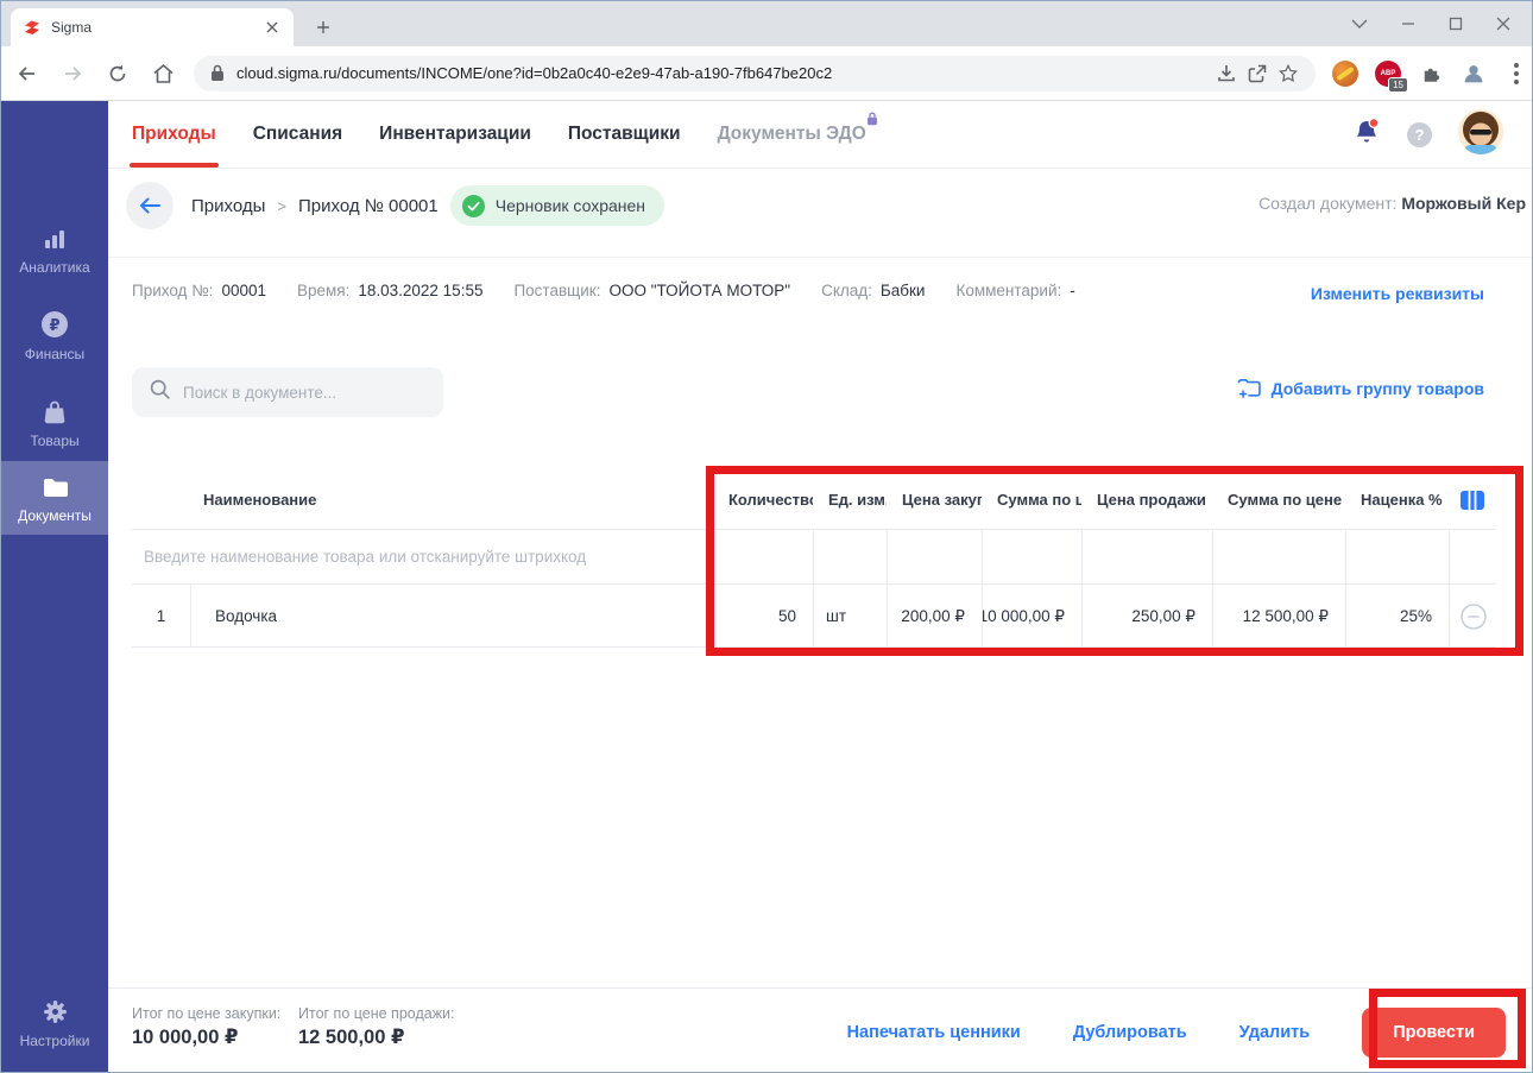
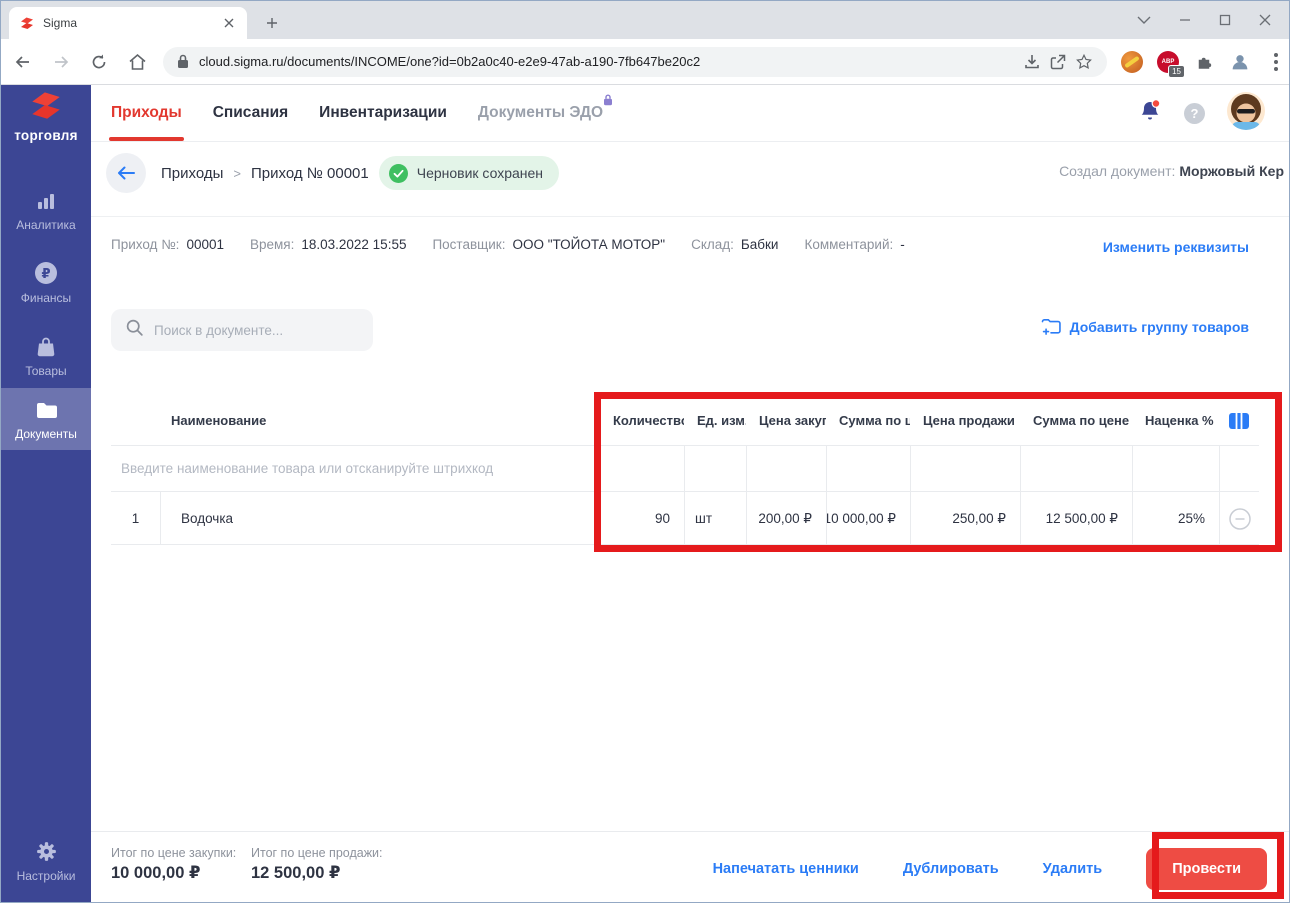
  Sigma
  cloud.sigma.ru/documents/INCOME/one?id=0b2a0c40-e2e9-47ab-a190-7fb647be20c2
  15
+ торговля
  Аналитика
  ₽
  Финансы
  Товары
  Документы
  Настройки
  Приходы
  Списания
  Инвентаризации
- Поставщики
  Документы ЭДО
  ?
  Приходы
  >
  Приход № 00001
  Черновик сохранен
  Создал документ: Моржовый Кер
  Приход №:
  00001
  Время:
  18.03.2022 15:55
  Поставщик:
  ООО "ТОЙОТА МОТОР"
  Склад:
  Бабки
  Комментарий:
  -
  Изменить реквизиты
  Поиск в документе...
  Добавить группу товаров
  Наименование
  Количеств
  Ед. изм
  Цена закуп
  Сумма по ц
  Цена продажи
  Сумма по цене
  Наценка %
  Введите наименование товара или отсканируйте штрихкод
  1
  Водочка
- 50
+ 90
  шт
  200,00 ₽
  10 000,00 ₽
  250,00 ₽
  12 500,00 ₽
  25%
  Итог по цене закупки:
  10 000,00 ₽
  Итог по цене продажи:
  12 500,00 ₽
  Напечатать ценники
  Дублировать
  Удалить
  Провести
